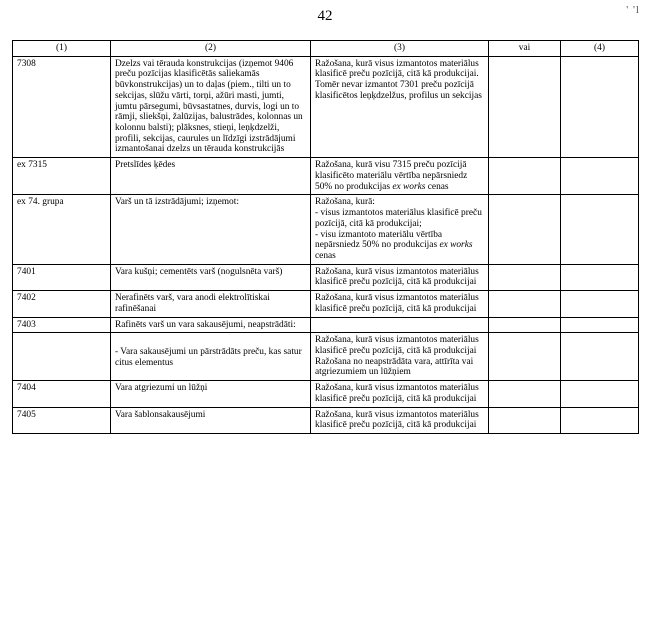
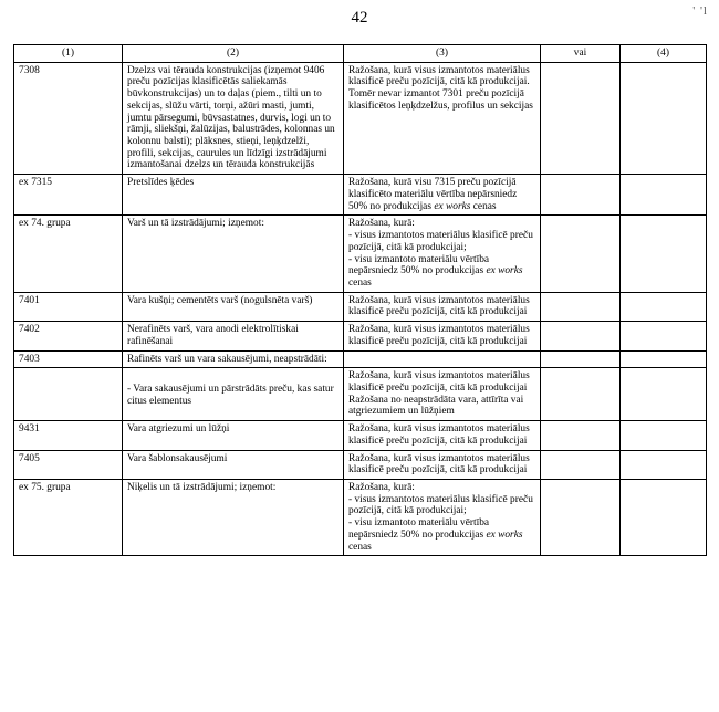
  42
  ' 'l
  (1)	(2)	(3)	vai	(4)
  7308	Dzelzs vai tērauda konstrukcijas (izņemot 9406 preču pozīcijas klasificētās saliekamās būvkonstrukcijas) un to daļas (piem., tilti un to sekcijas, slūžu vārti, torņi, ažūri masti, jumti, jumtu pārsegumi, būvsastatnes, durvis, logi un to rāmji, sliekšņi, žalūzijas, balustrādes, kolonnas un kolonnu balsti); plāksnes, stieņi, leņķdzelži, profili, sekcijas, caurules un līdzīgi izstrādājumi izmantošanai dzelzs un tērauda konstrukcijās	Ražošana, kurā visus izmantotos materiālus klasificē preču pozīcijā, citā kā produkcijai. Tomēr nevar izmantot 7301 preču pozīcijā klasificētos leņķdzelžus, profilus un sekcijas
  ex 7315	Pretslīdes ķēdes	Ražošana, kurā visu 7315 preču pozīcijā klasificēto materiālu vērtība nepārsniedz 50% no produkcijas ex works cenas
  ex 74. grupa	Varš un tā izstrādājumi; izņemot:	Ražošana, kurā: - visus izmantotos materiālus klasificē preču pozīcijā, citā kā produkcijai; - visu izmantoto materiālu vērtība nepārsniedz 50% no produkcijas ex works cenas
  7401	Vara kušņi; cementēts varš (nogulsnēta varš)	Ražošana, kurā visus izmantotos materiālus klasificē preču pozīcijā, citā kā produkcijai
  7402	Nerafinēts varš, vara anodi elektrolītiskai rafinēšanai	Ražošana, kurā visus izmantotos materiālus klasificē preču pozīcijā, citā kā produkcijai
  7403	Rafinēts varš un vara sakausējumi, neapstrādāti:
  	- Vara sakausējumi un pārstrādāts preču, kas satur citus elementus	Ražošana, kurā visus izmantotos materiālus klasificē preču pozīcijā, citā kā produkcijai Ražošana no neapstrādāta vara, attīrīta vai atgriezumiem un lūžņiem
- 7404	Vara atgriezumi un lūžņi	Ražošana, kurā visus izmantotos materiālus klasificē preču pozīcijā, citā kā produkcijai
+ 9431	Vara atgriezumi un lūžņi	Ražošana, kurā visus izmantotos materiālus klasificē preču pozīcijā, citā kā produkcijai
  7405	Vara šablonsakausējumi	Ražošana, kurā visus izmantotos materiālus klasificē preču pozīcijā, citā kā produkcijai
+ ex 75. grupa	Niķelis un tā izstrādājumi; izņemot:	Ražošana, kurā: - visus izmantotos materiālus klasificē preču pozīcijā, citā kā produkcijai; - visu izmantoto materiālu vērtība nepārsniedz 50% no produkcijas ex works cenas
